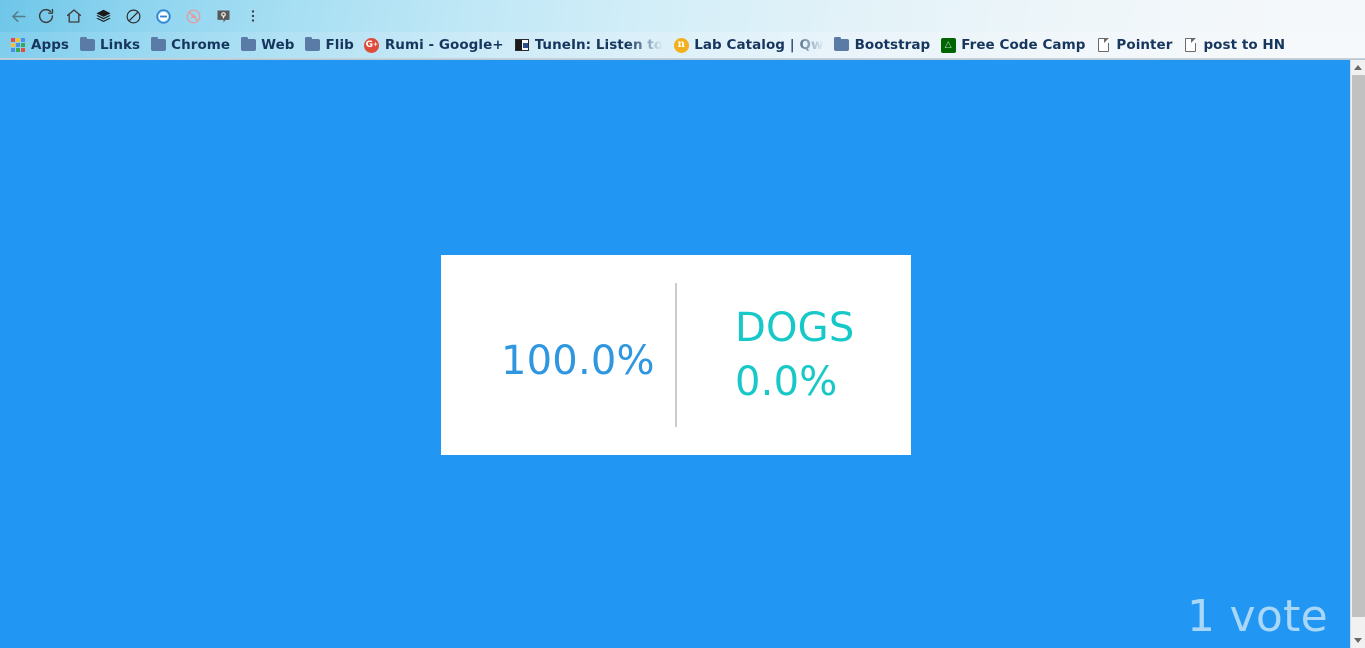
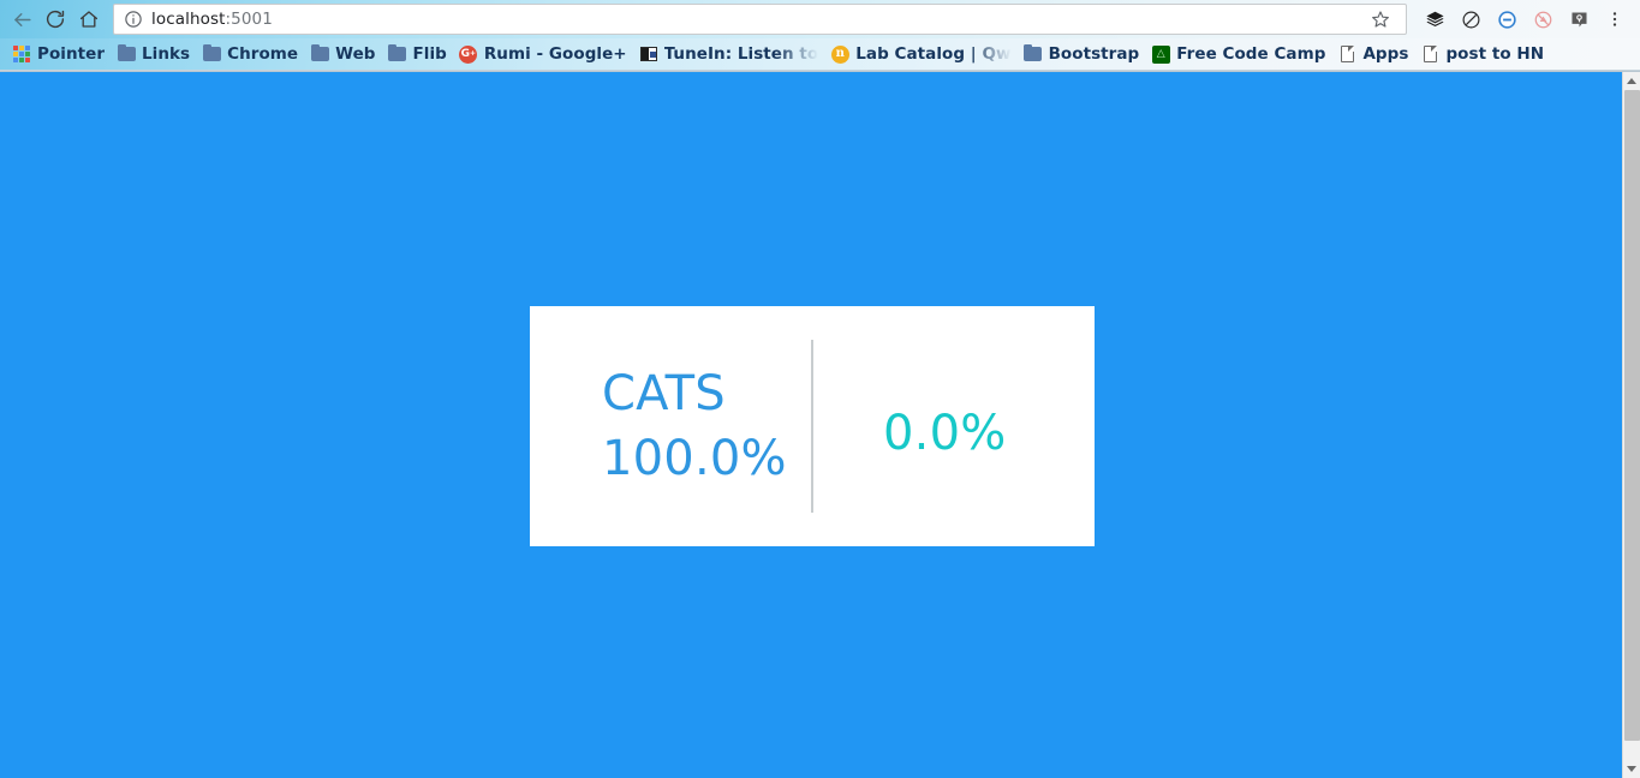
+ localhost:5001
- Apps
+ Pointer
  Links
  Chrome
  Web
  Flib
  G
  Rumi - Google+
  TuneIn: Listen to
  n
  Lab Catalog | Qw
  Bootstrap
  △
  Free Code Camp
- Pointer
+ Apps
  post to HN
+ CATS
  100.0%
- DOGS
  0.0%
- 1 vote
